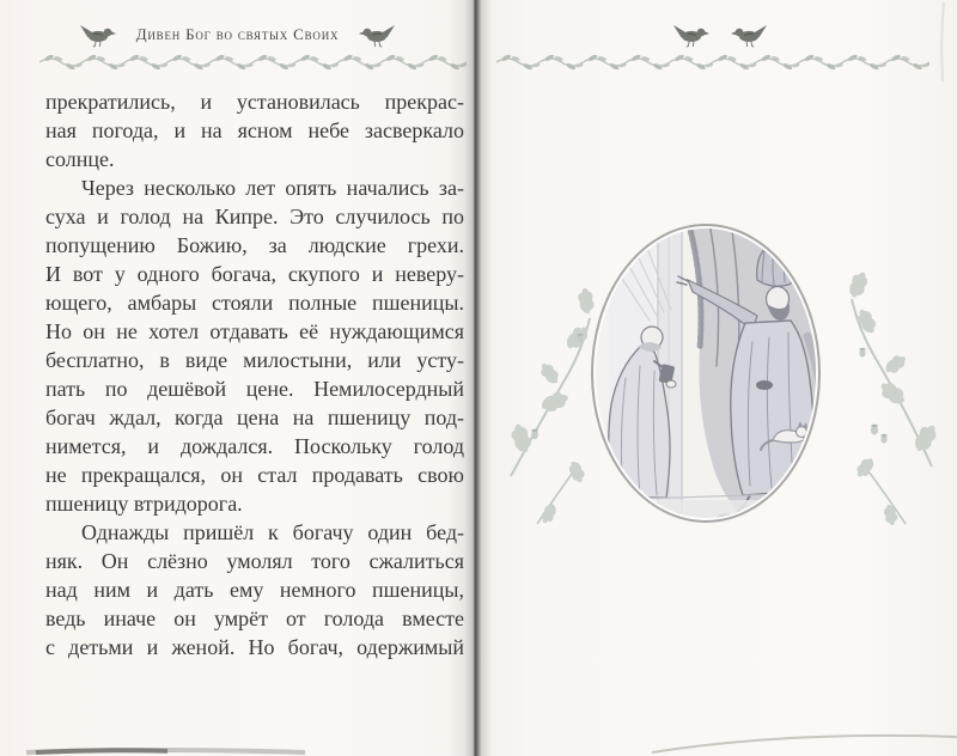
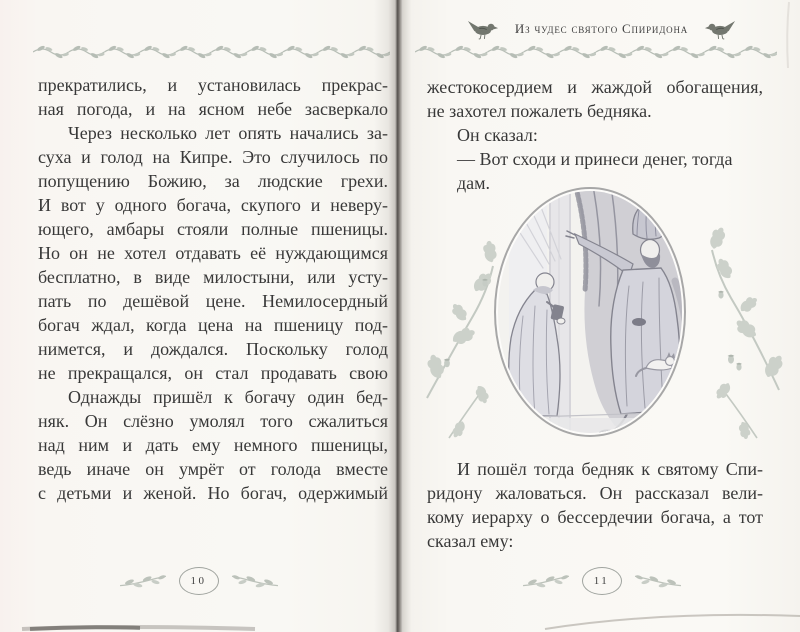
- Дивен Бог во святых Своих
  прекратились, и установилась прекра
  ная погода, и на ясном небе засверка
- солнце.
  Через несколько лет опять начались з
  суха и голод на Кипре. Это случилось
  попущению Божию, за людские грех
  И вот у одного богача, скупого и невер
  ющего, амбары стояли полные пшениц
  Но он не хотел отдавать её нуждающим
  бесплатно, в виде милостыни, или уст
  пать по дешёвой цене. Немилосердны
  богач ждал, когда цена на пшеницу по
  нимется, и дождался. Поскольку гол
  не прекращался, он стал продавать сво
- пшеницу втридорога.
  Однажды пришёл к богачу один бе
  няк. Он слёзно умолял того сжалить
  над ним и дать ему немного пшениц
  ведь иначе он умрёт от голода вмес
  с детьми и женой. Но богач, одержимы
+ 10
+ Из чудес святого Спиридона
+ жестокосердием и жаждой обогащения,
+ не захотел пожалеть бедняка.
+ Он сказал:
+ — Вот сходи и принеси денег, тогда дам.
+ И пошёл тогда бедняк к святому Спи-
+ ридону жаловаться. Он рассказал вели-
+ кому иерарху о бессердечии богача, а тот
+ сказал ему:
+ 11
